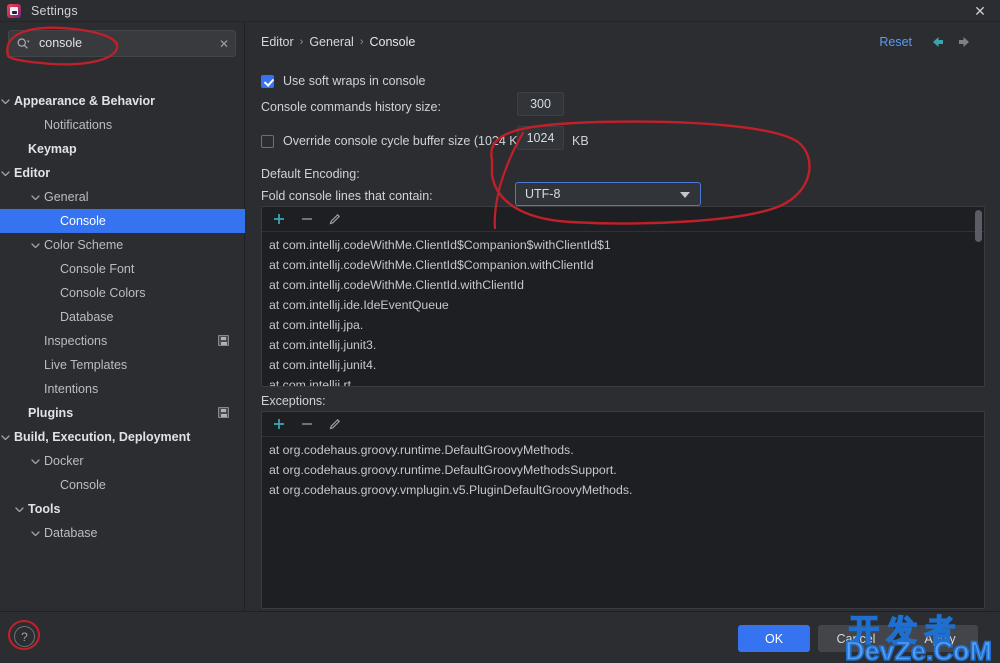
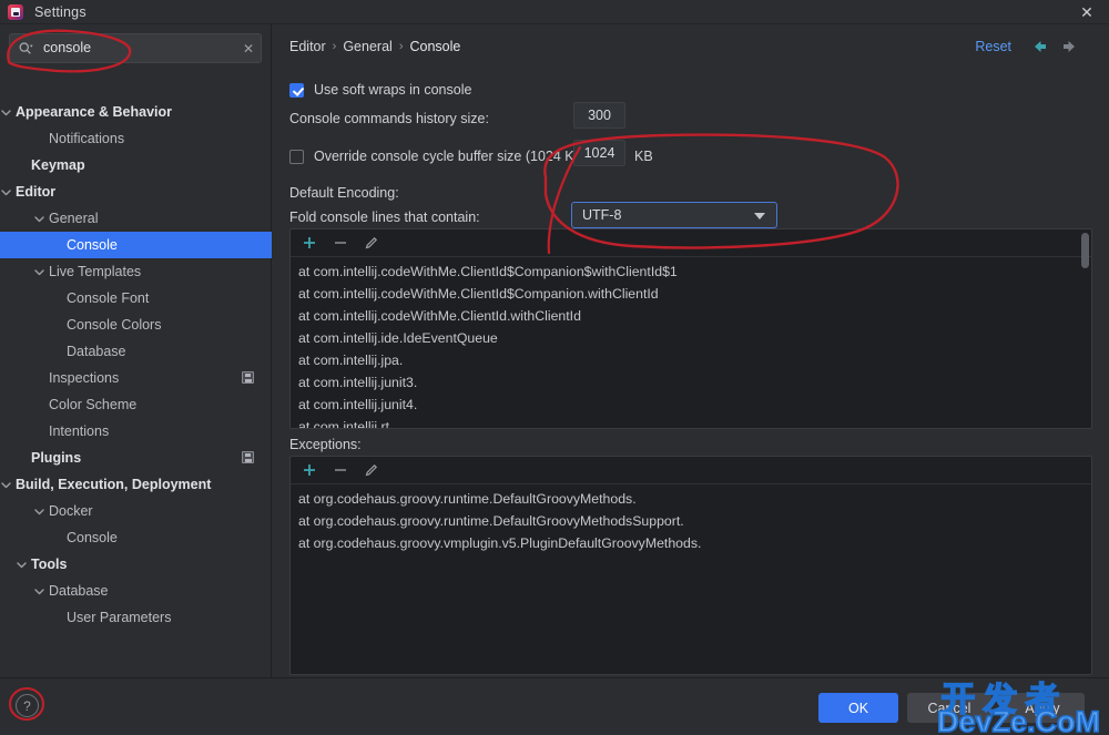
  Settings
  ✕
  console
  ✕
  Appearance & Behavior
  Notifications
  Keymap
  Editor
  General
  Console
- Color Scheme
+ Live Templates
  Console Font
  Console Colors
  Database
  Inspections
- Live Templates
+ Color Scheme
  Intentions
  Plugins
  Build, Execution, Deployment
  Docker
  Console
  Tools
  Database
+ User Parameters
  Editor
  ›
  General
  ›
  Console
  Reset
  Use soft wraps in console
  Console commands history size:
  300
  Override console cycle buffer size (104 K
  1024
  KB
  Default Encoding:
  UTF-8
  Fold console lines that contain:
  at com.intellij.codeWithMe.ClientId$Companion$withClientId$1
  at com.intellij.codeWithMe.ClientId$Companion.withClientId
  at com.intellij.codeWithMe.ClientId.withClientId
  at com.intellij.ide.IdeEventQueue
  at com.intellij.jpa.
  at com.intellij.junit3.
  at com.intellij.junit4.
  at com.intellij.rt.
  Exceptions:
  at org.codehaus.groovy.runtime.DefaultGroovyMethods.
  at org.codehaus.groovy.runtime.DefaultGroovyMethodsSupport.
  at org.codehaus.groovy.vmplugin.v5.PluginDefaultGroovyMethods.
  ?
  OK
  Cancel
  Apply
  开发者
  DevZe.CoM
